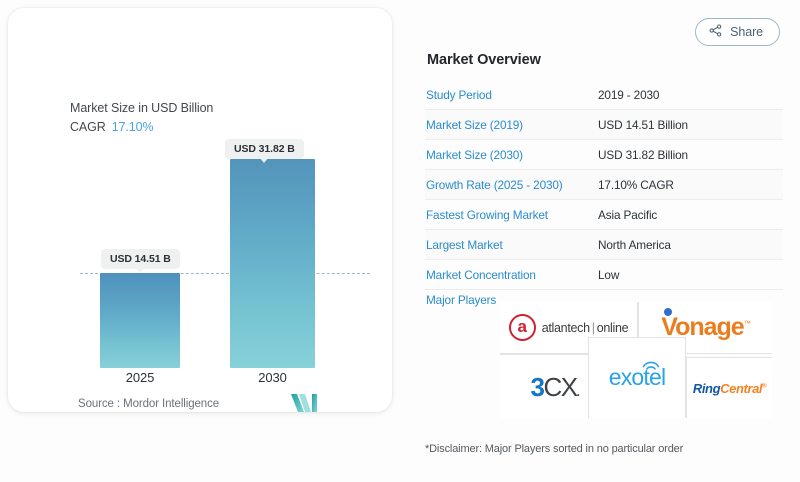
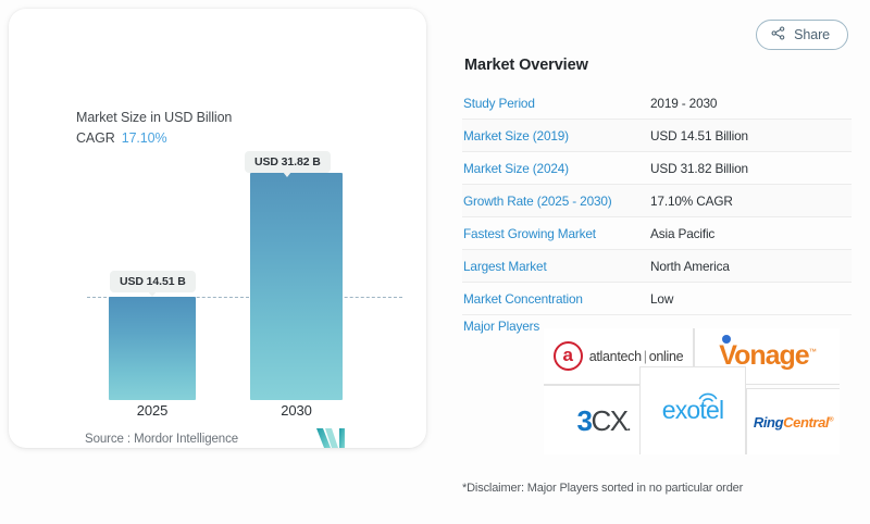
  Market Size in USD Billion
  CAGR 17.10%
  USD 14.51 B
  USD 31.82 B
  2025
  2030
  Source : Mordor Intelligence
  Share
  Market Overview
  Study Period
  2019 - 2030
  Market Size (2019)
  USD 14.51 Billion
- Market Size (2030)
+ Market Size (2024)
  USD 31.82 Billion
  Growth Rate (2025 - 2030)
  17.10% CAGR
  Fastest Growing Market
  Asia Pacific
  Largest Market
  North America
  Market Concentration
  Low
  Major Players
  a
  atlantech | online
  Vonage
  3CX.
  exotel
  RingCentral
  *Disclaimer: Major Players sorted in no particular order
